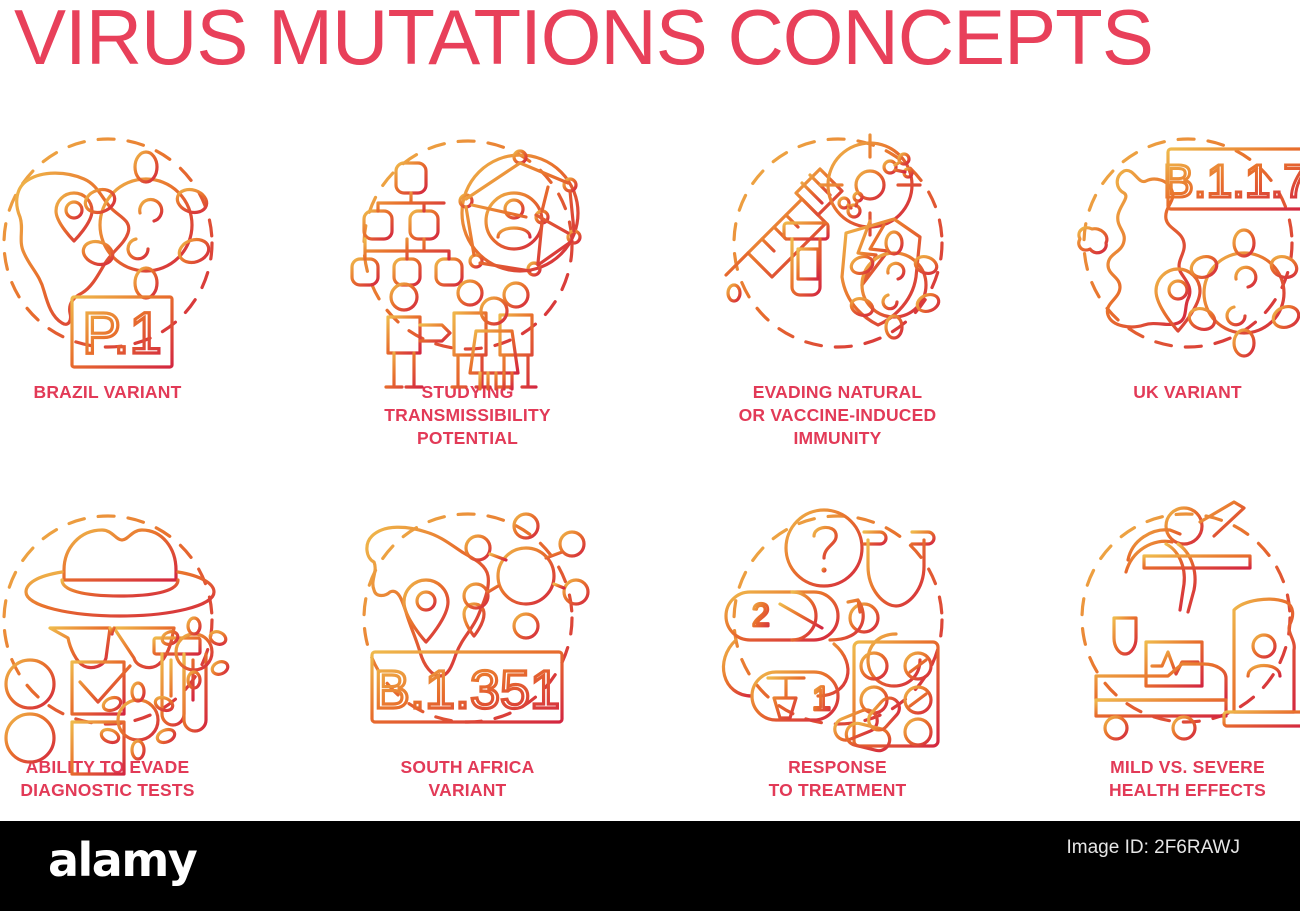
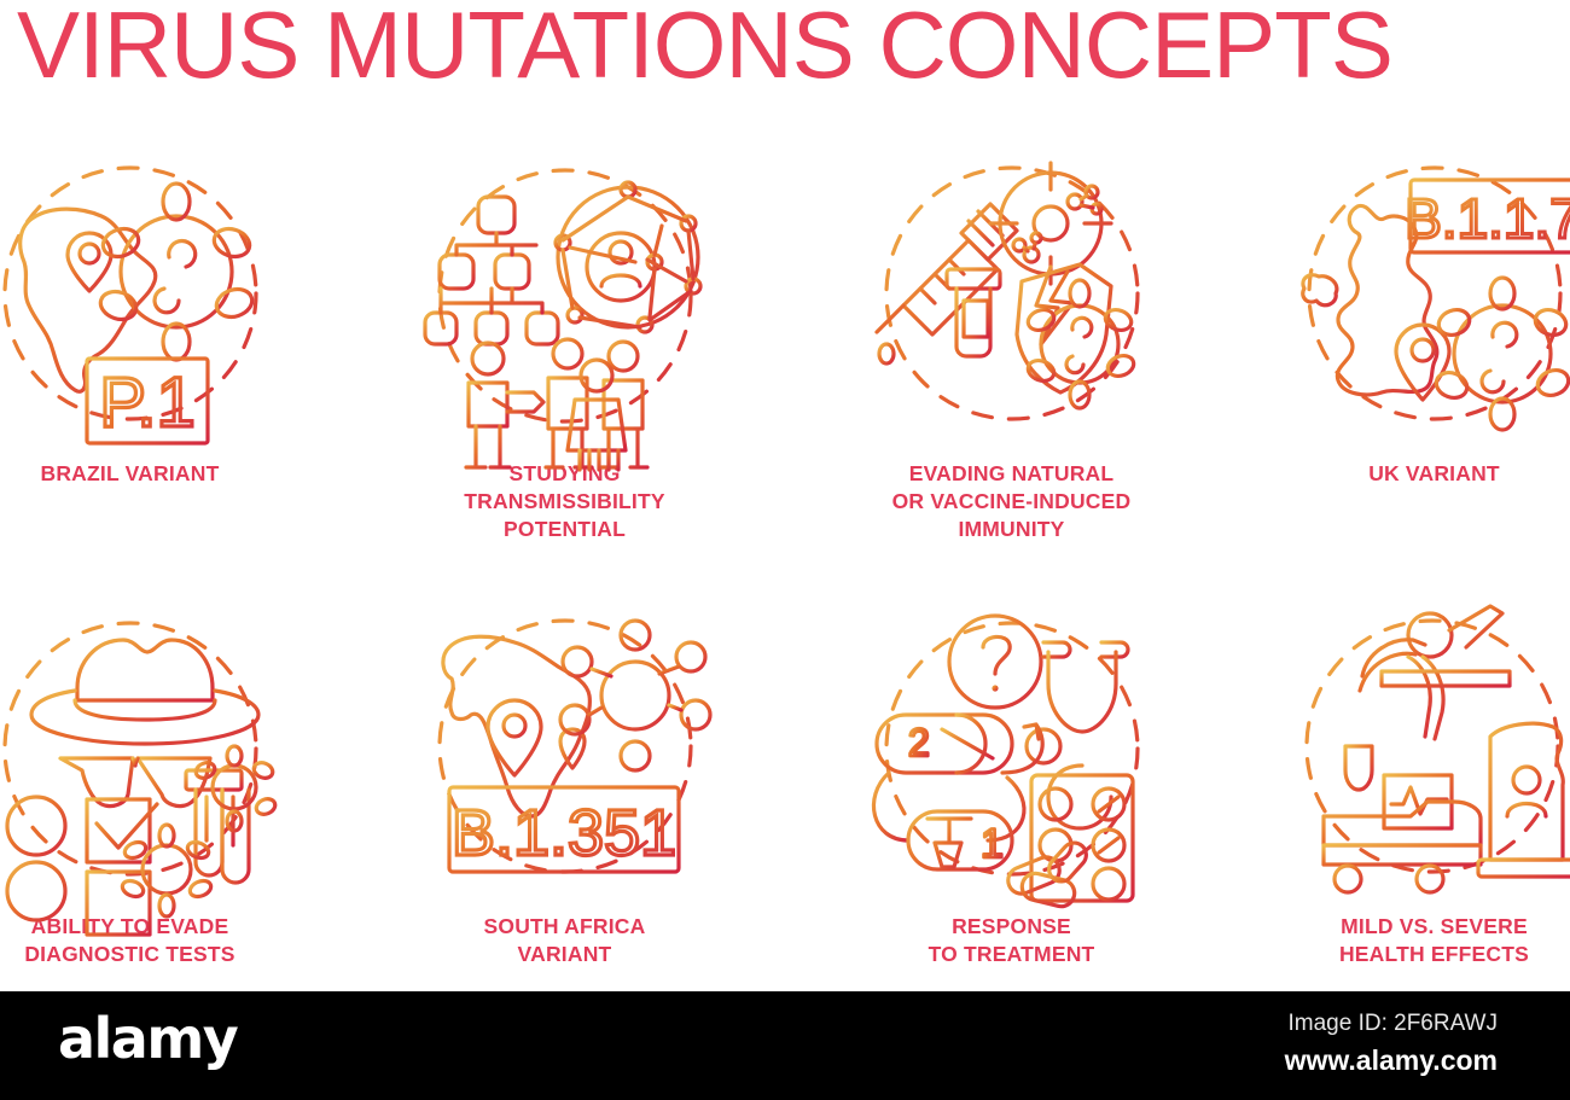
  VIRUS MUTATIONS CONCEPTS
  P.1
  BRAZIL VARIANT
  STUDYING
  TRANSMISSIBILITY
  POTENTIAL
  EVADING NATURAL
  OR VACCINE-INDUCED
  IMMUNITY
  B.1.1.7
  UK VARIANT
  ABILITY TO EVADE
  DIAGNOSTIC TESTS
  B.1.351
  SOUTH AFRICA
  VARIANT
  2
  1
  RESPONSE
  TO TREATMENT
  MILD VS. SEVERE
  HEALTH EFFECTS
  alamy
  Image ID: 2F6RAWJ
+ www.alamy.com
